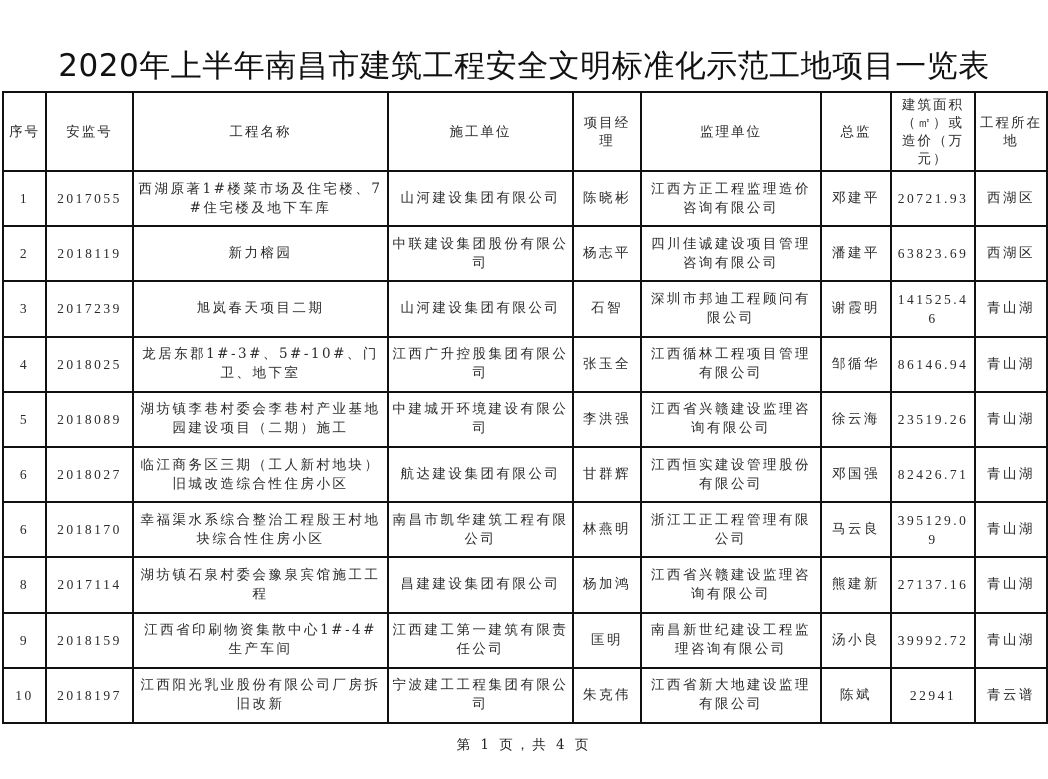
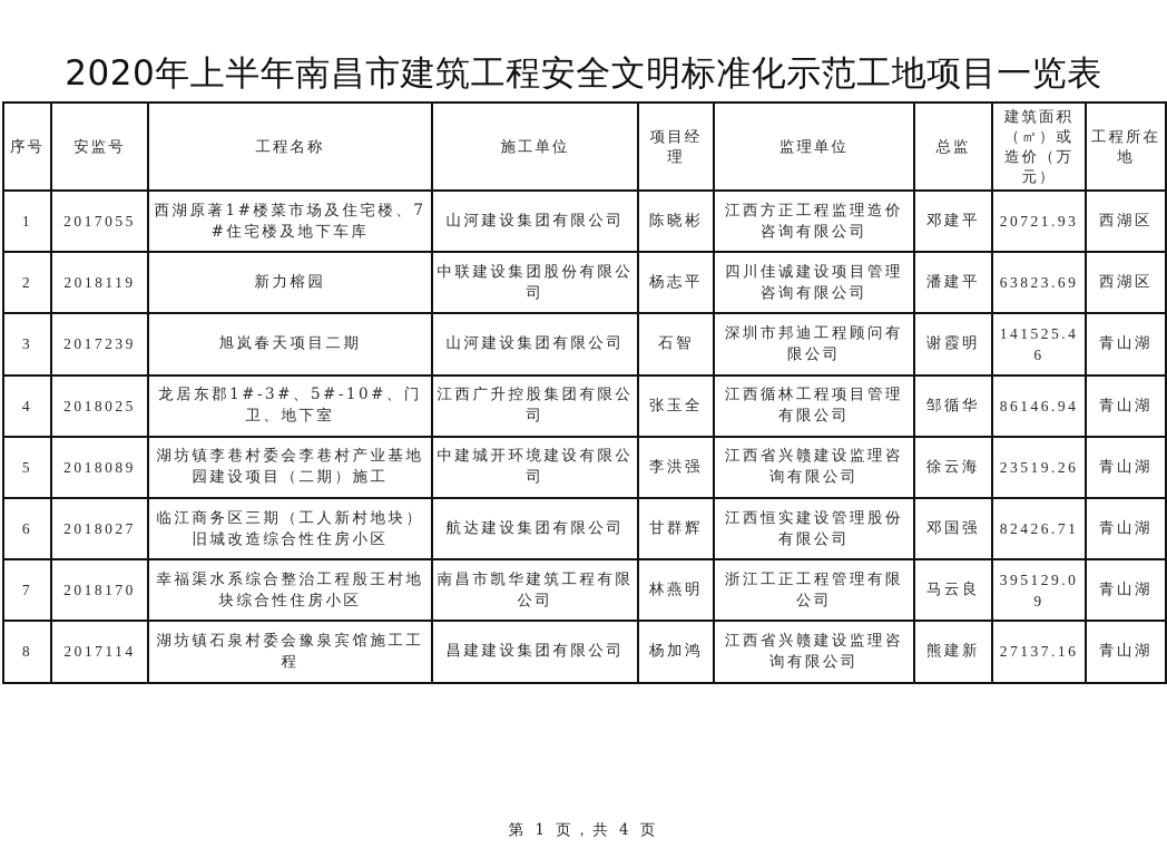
  2020年上半年南昌市建筑工程安全文明标准化示范工地项目一览表
  序号	安监号	工程名称	施工单位	项目经理	监理单位	总监	建筑面积（㎡）或造价（万元）	工程所在地
  1	2017055	西湖原著1#楼菜市场及住宅楼、7#住宅楼及地下车库	山河建设集团有限公司	陈晓彬	江西方正工程监理造价咨询有限公司	邓建平	20721.93	西湖区
  2	2018119	新力榕园	中联建设集团股份有限公司	杨志平	四川佳诚建设项目管理咨询有限公司	潘建平	63823.69	西湖区
  3	2017239	旭岚春天项目二期	山河建设集团有限公司	石智	深圳市邦迪工程顾问有限公司	谢霞明	141525.46	青山湖
  4	2018025	龙居东郡1#-3#、5#-10#、门卫、地下室	江西广升控股集团有限公司	张玉全	江西循林工程项目管理有限公司	邹循华	86146.94	青山湖
  5	2018089	湖坊镇李巷村委会李巷村产业基地园建设项目（二期）施工	中建城开环境建设有限公司	李洪强	江西省兴赣建设监理咨询有限公司	徐云海	23519.26	青山湖
  6	2018027	临江商务区三期（工人新村地块）旧城改造综合性住房小区	航达建设集团有限公司	甘群辉	江西恒实建设管理股份有限公司	邓国强	82426.71	青山湖
- 6	2018170	幸福渠水系综合整治工程殷王村地块综合性住房小区	南昌市凯华建筑工程有限公司	林燕明	浙江工正工程管理有限公司	马云良	395129.09	青山湖
+ 7	2018170	幸福渠水系综合整治工程殷王村地块综合性住房小区	南昌市凯华建筑工程有限公司	林燕明	浙江工正工程管理有限公司	马云良	395129.09	青山湖
  8	2017114	湖坊镇石泉村委会豫泉宾馆施工工程	昌建建设集团有限公司	杨加鸿	江西省兴赣建设监理咨询有限公司	熊建新	27137.16	青山湖
- 9	2018159	江西省印刷物资集散中心1#-4#生产车间	江西建工第一建筑有限责任公司	匡明	南昌新世纪建设工程监理咨询有限公司	汤小良	39992.72	青山湖
- 10	2018197	江西阳光乳业股份有限公司厂房拆旧改新	宁波建工工程集团有限公司	朱克伟	江西省新大地建设监理有限公司	陈斌	22941	青云谱
  第 1 页，共 4 页
